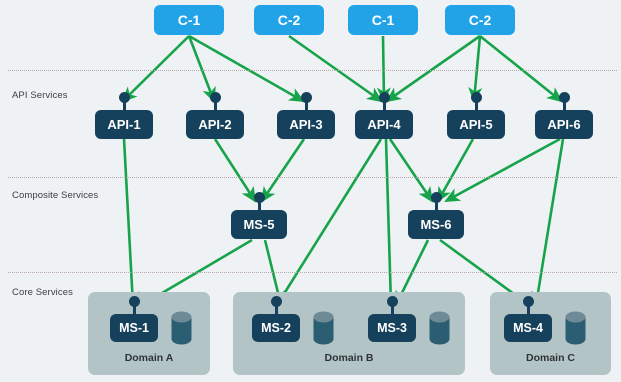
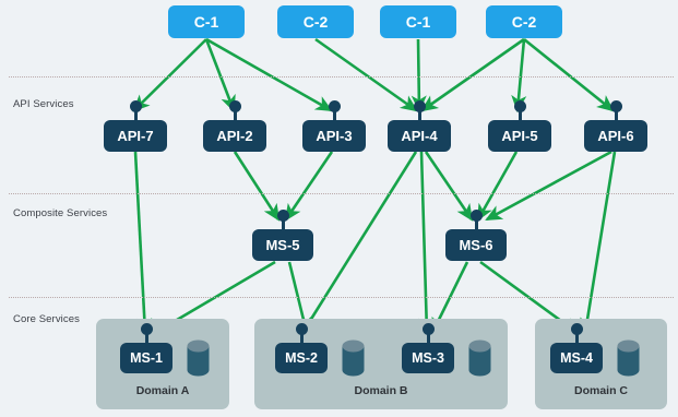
  API Services
  Composite Services
  Core Services
  Domain A
  Domain B
  Domain C
  C-1
  C-2
  C-1
  C-2
- API-1
+ API-7
  API-2
  API-3
  API-4
  API-5
  API-6
  MS-5
  MS-6
  MS-1
  MS-2
  MS-3
  MS-4
